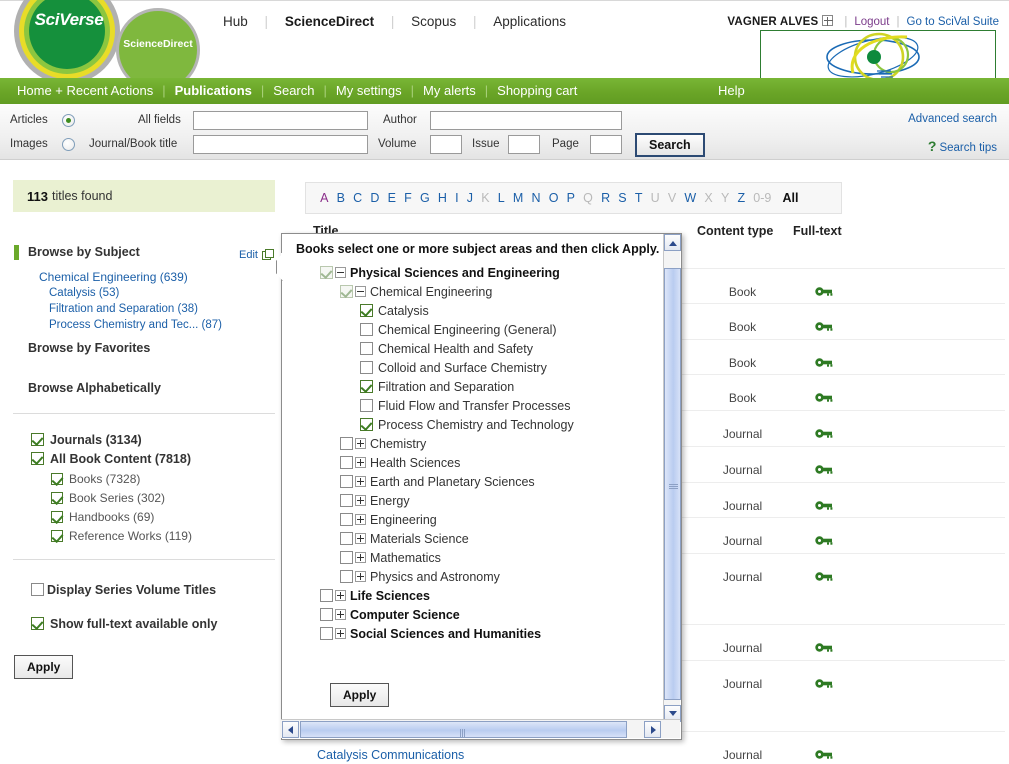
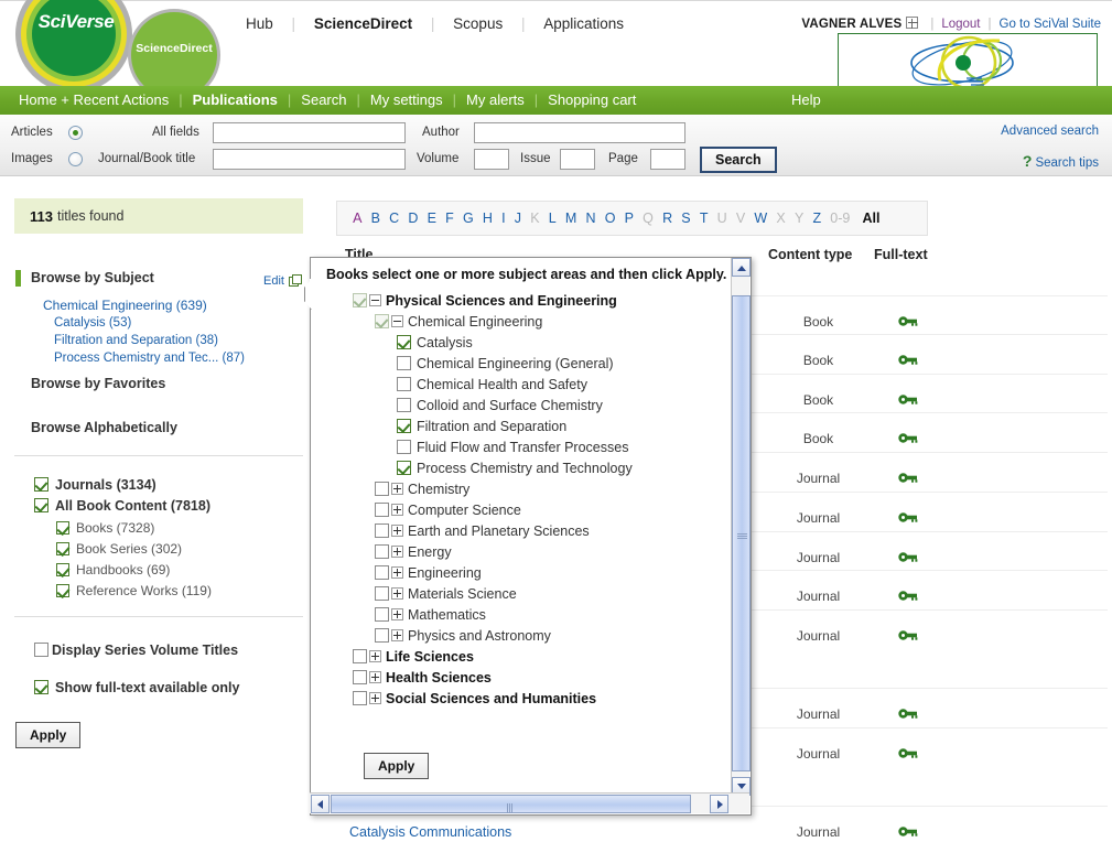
  SciVerse
  ScienceDirect
  Hub | ScienceDirect | Scopus | Applications
  VAGNER ALVES | Logout | Go to SciVal Suite
  Home + Recent Actions | Publications | Search | My settings | My alerts | Shopping cart
  Help
  Articles
  Images
  All fields
  Journal/Book title
  Author
  Volume
  Issue
  Page
  Search
  Advanced search
  ? Search tips
  113
  titles found
  Browse by Subject
  Edit
  Chemical Engineering (639)
  Catalysis (53)
  Filtration and Separation (38)
  Process Chemistry and Tec... (87)
  Browse by Favorites
  Browse Alphabetically
  Journals (3134)
  All Book Content (7818)
  Books (7328)
  Book Series (302)
  Handbooks (69)
  Reference Works (119)
  Display Series Volume Titles
  Show full-text available only
  Apply
  A
  B
  C
  D
  E
  F
  G
  H
  I
  J
  K
  L
  M
  N
  O
  P
  Q
  R
  S
  T
  U
  V
  W
  X
  Y
  Z
  0-9
  All
  Title
  Content type
  Full-text
  Book
  Book
  Book
  Book
  Journal
  Journal
  Journal
  Journal
  Journal
  Journal
  Journal
  Catalysis Communications
  Journal
  Books select one or more subject areas and then click Apply.
  Physical Sciences and Engineering
  Chemical Engineering
  Catalysis
  Chemical Engineering (General)
  Chemical Health and Safety
  Colloid and Surface Chemistry
  Filtration and Separation
  Fluid Flow and Transfer Processes
  Process Chemistry and Technology
  Chemistry
- Health Sciences
+ Computer Science
  Earth and Planetary Sciences
  Energy
  Engineering
  Materials Science
  Mathematics
  Physics and Astronomy
  Life Sciences
- Computer Science
+ Health Sciences
  Social Sciences and Humanities
  Apply
